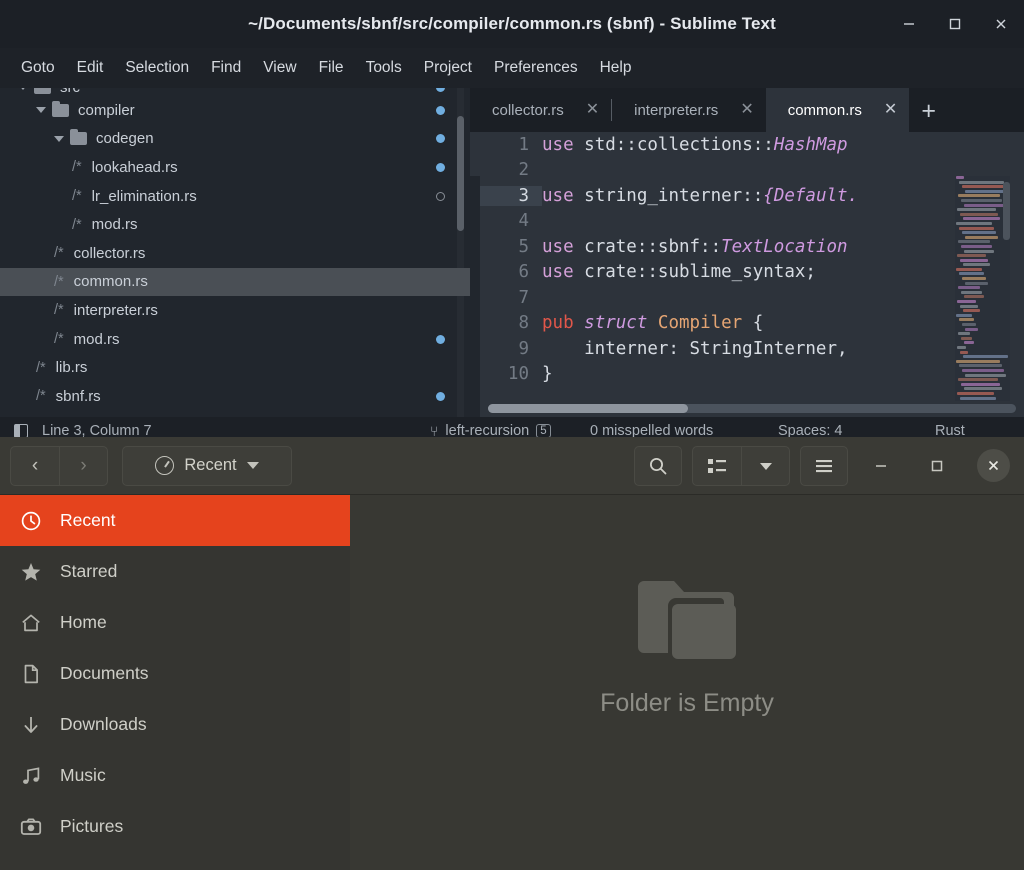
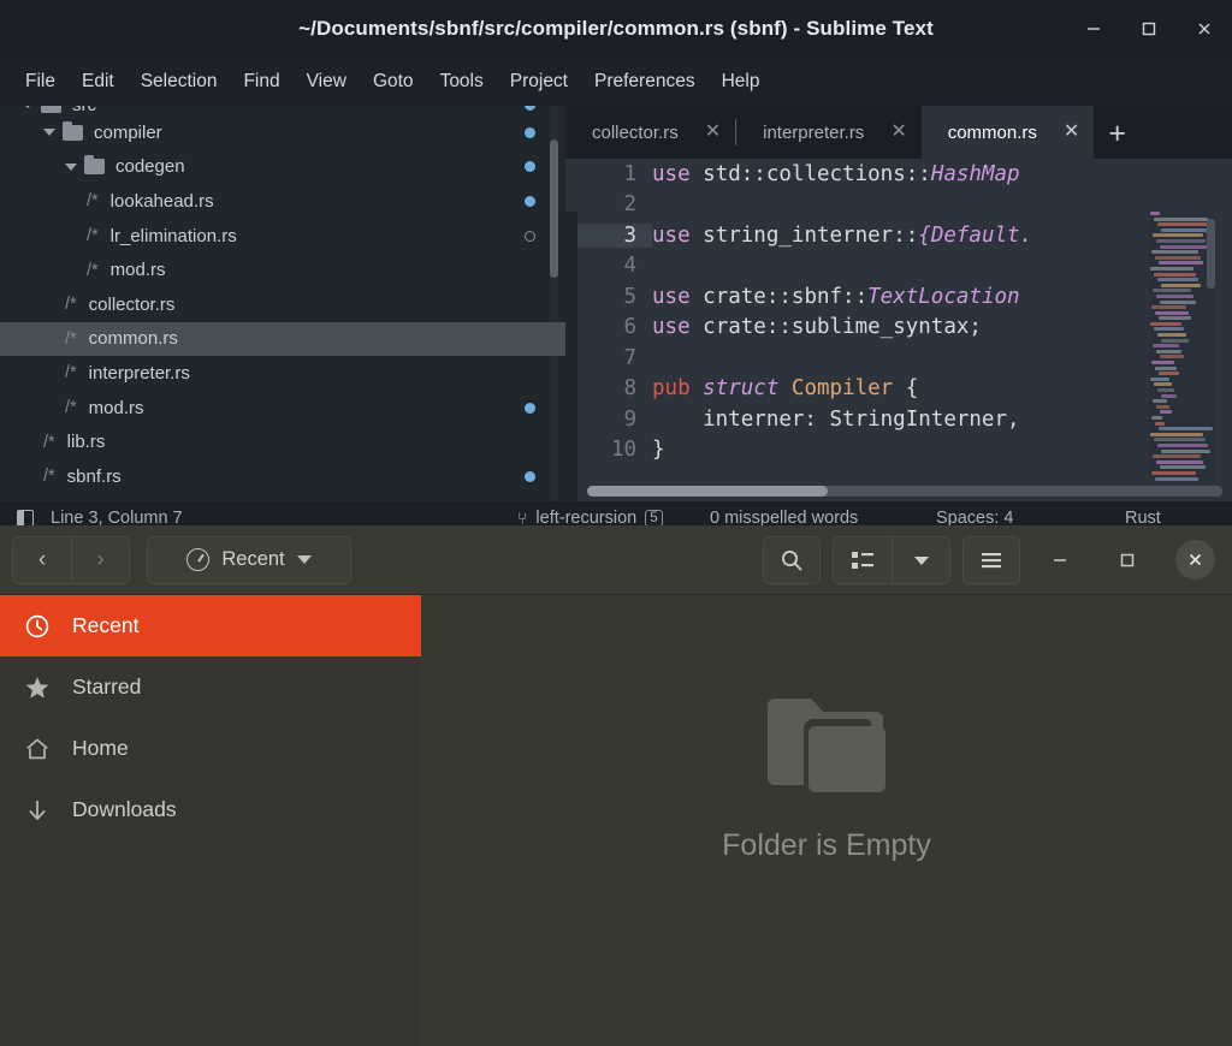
  ~/Documents/sbnf/src/compiler/common.rs (sbnf) - Sublime Text
- Goto
+ File
  Edit
  Selection
  Find
  View
- File
+ Goto
  Tools
  Project
  Preferences
  Help
  compiler
  codegen
  /*
  lookahead.rs
  /*
  lr_elimination.rs
  /*
  mod.rs
  /*
  collector.rs
  /*
  common.rs
  /*
  interpreter.rs
  /*
  mod.rs
  /*
  lib.rs
  /*
  sbnf.rs
  collector.rs
  ✕
  interpreter.rs
  ✕
  common.rs
  ✕
  +
  1
  use std::collections::HashMap
  2
  3
  use string_interner::{Default.
  4
  5
  use crate::sbnf::TextLocation
  6
  use crate::sublime_syntax;
  7
  8
  pub struct Compiler {
  9
  interner: StringInterner,
  10
  }
  Line 3, Column 7
  ⑂
  left-recursion
  5
  0 misspelled words
  Spaces: 4
  Rust
  ‹
  ›
  Recent
  Recent
  Starred
  Home
- Documents
  Downloads
- Music
- Pictures
  Folder is Empty
